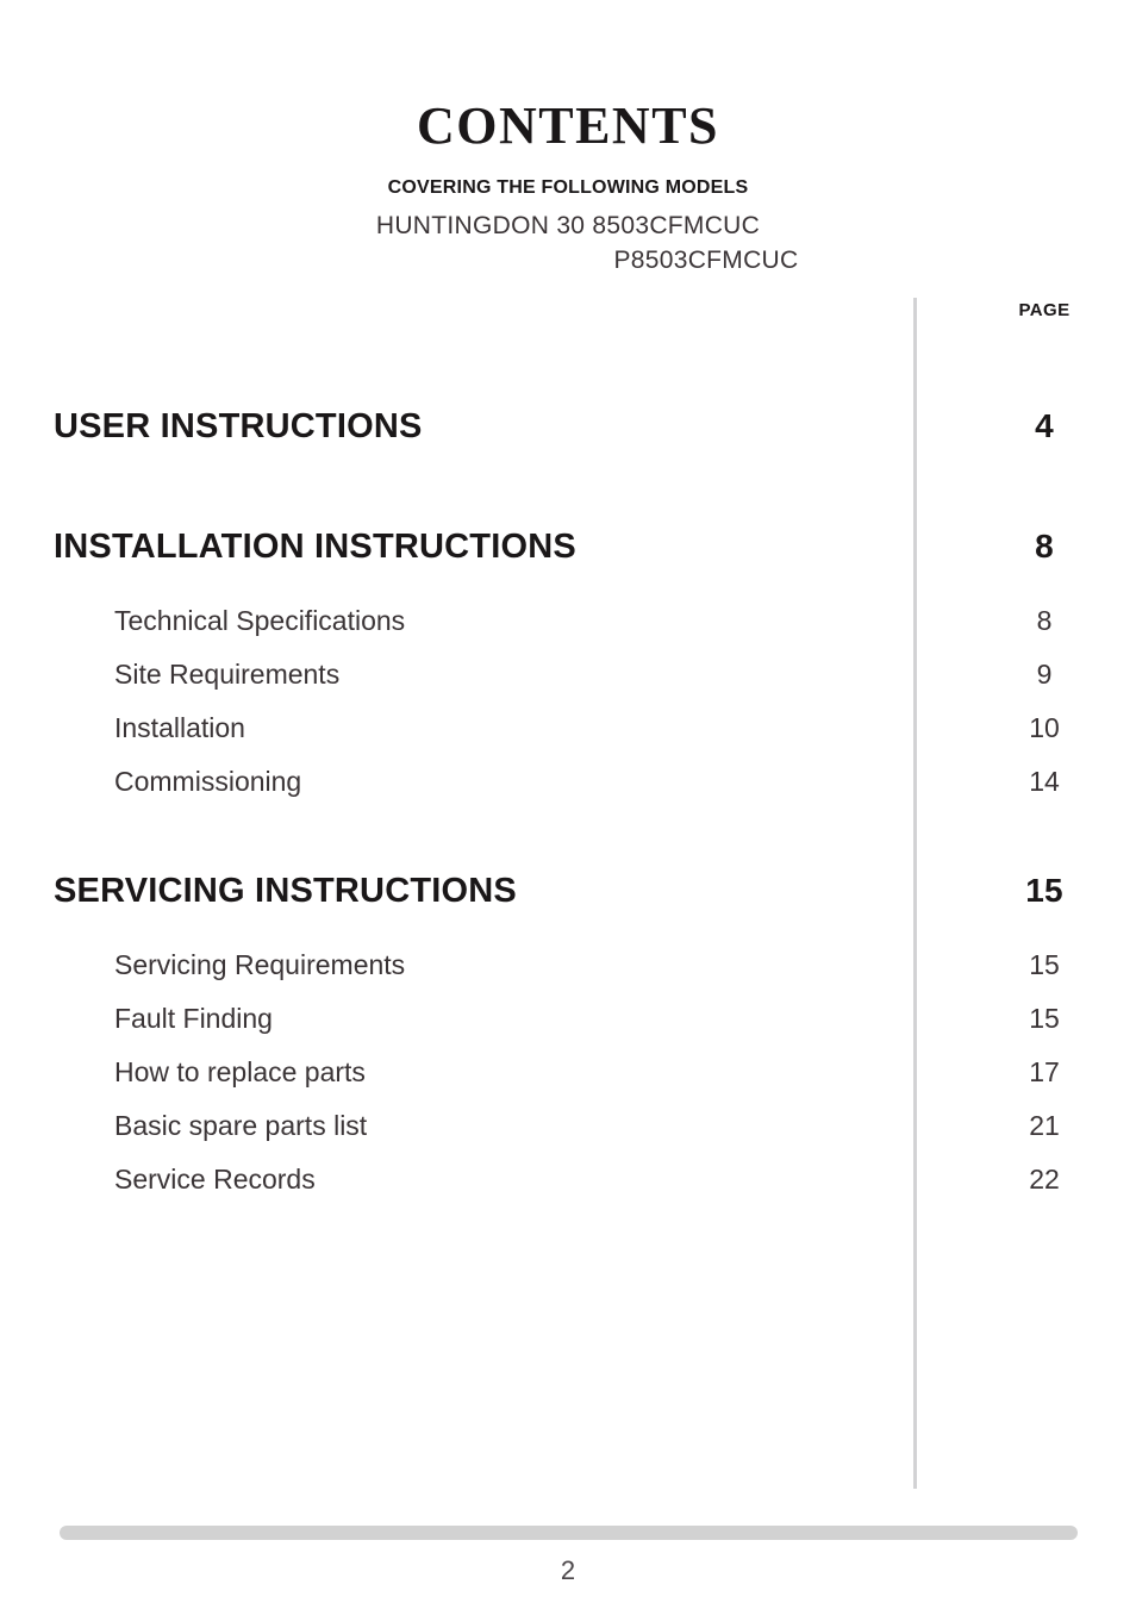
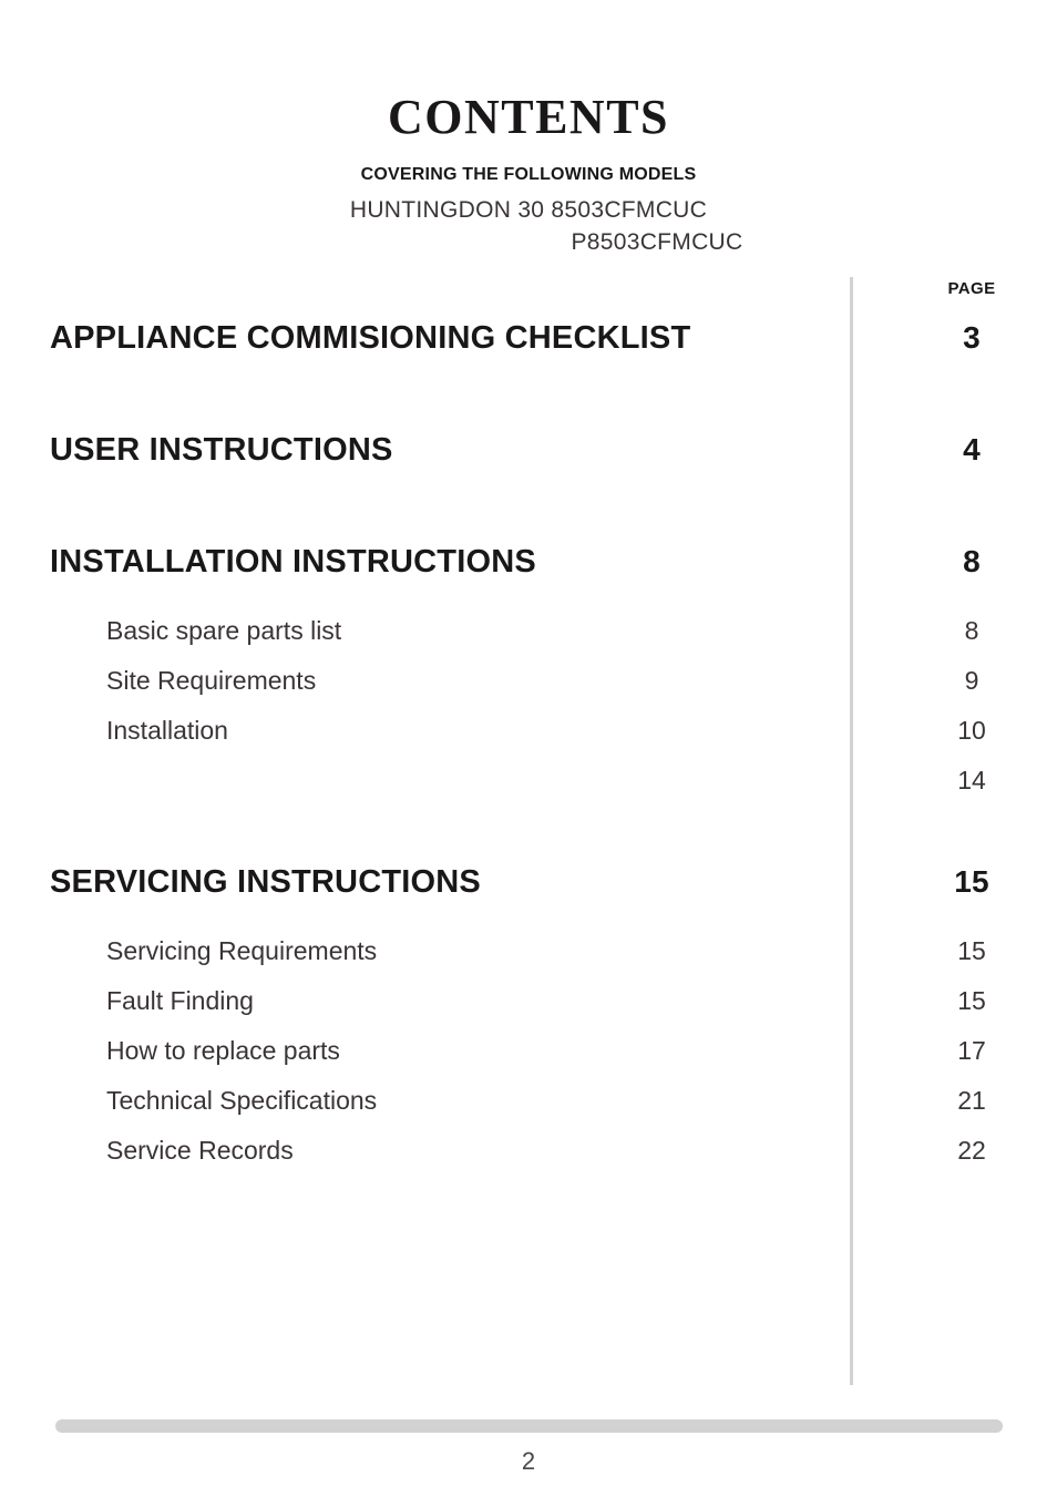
  CONTENTS
  COVERING THE FOLLOWING MODELS
  HUNTINGDON 30 8503CFMCUC
  P8503CFMCUC
  PAGE
+ APPLIANCE COMMISIONING CHECKLIST
+ 3
  USER INSTRUCTIONS
  4
  INSTALLATION INSTRUCTIONS
  8
- Technical Specifications
+ Basic spare parts list
  8
  Site Requirements
  9
  Installation
  10
- Commissioning
  14
  SERVICING INSTRUCTIONS
  15
  Servicing Requirements
  15
  Fault Finding
  15
  How to replace parts
  17
- Basic spare parts list
+ Technical Specifications
  21
  Service Records
  22
  2
